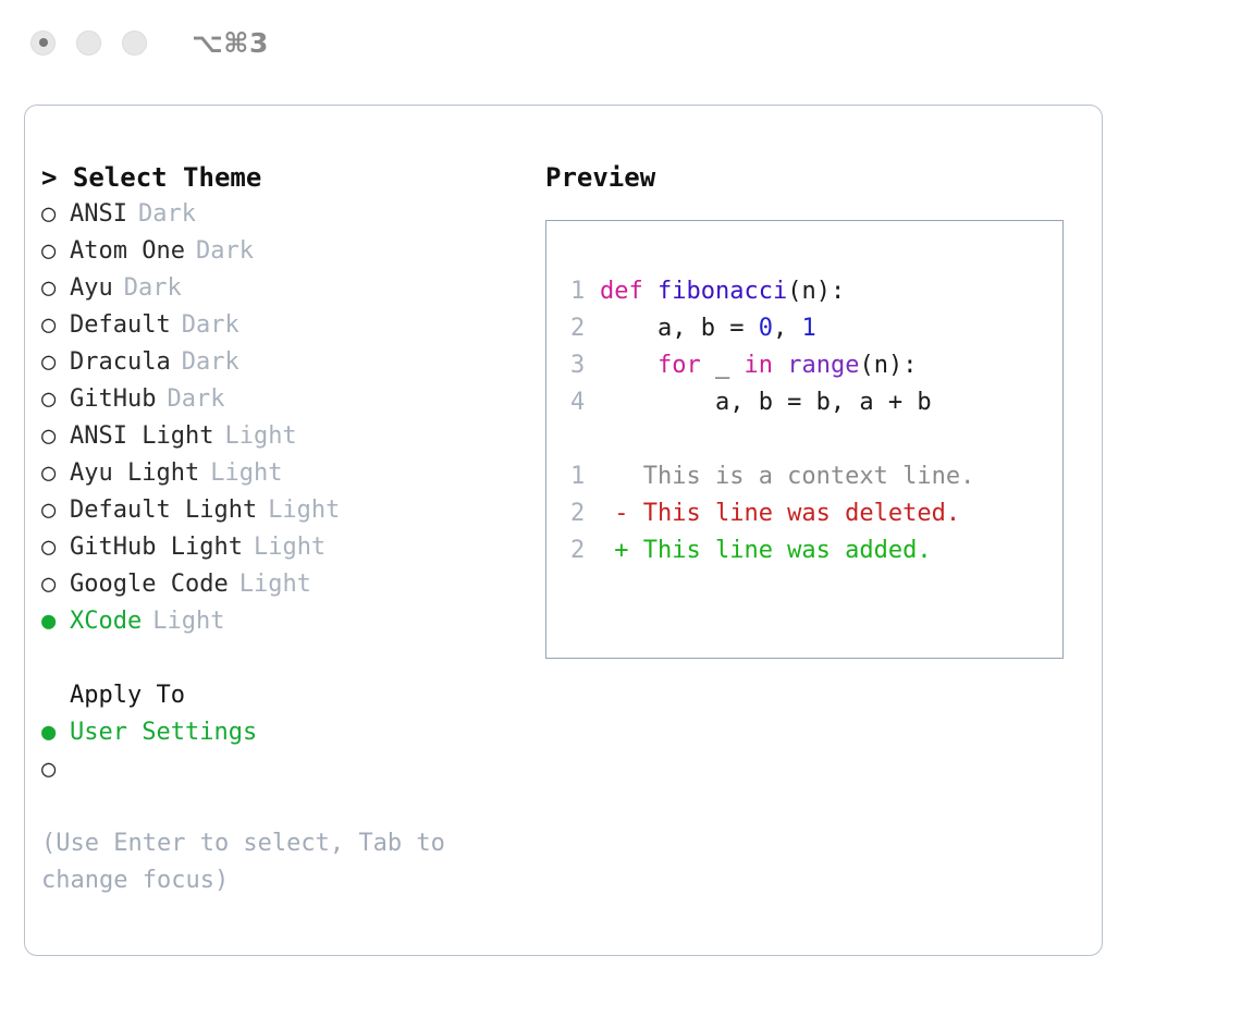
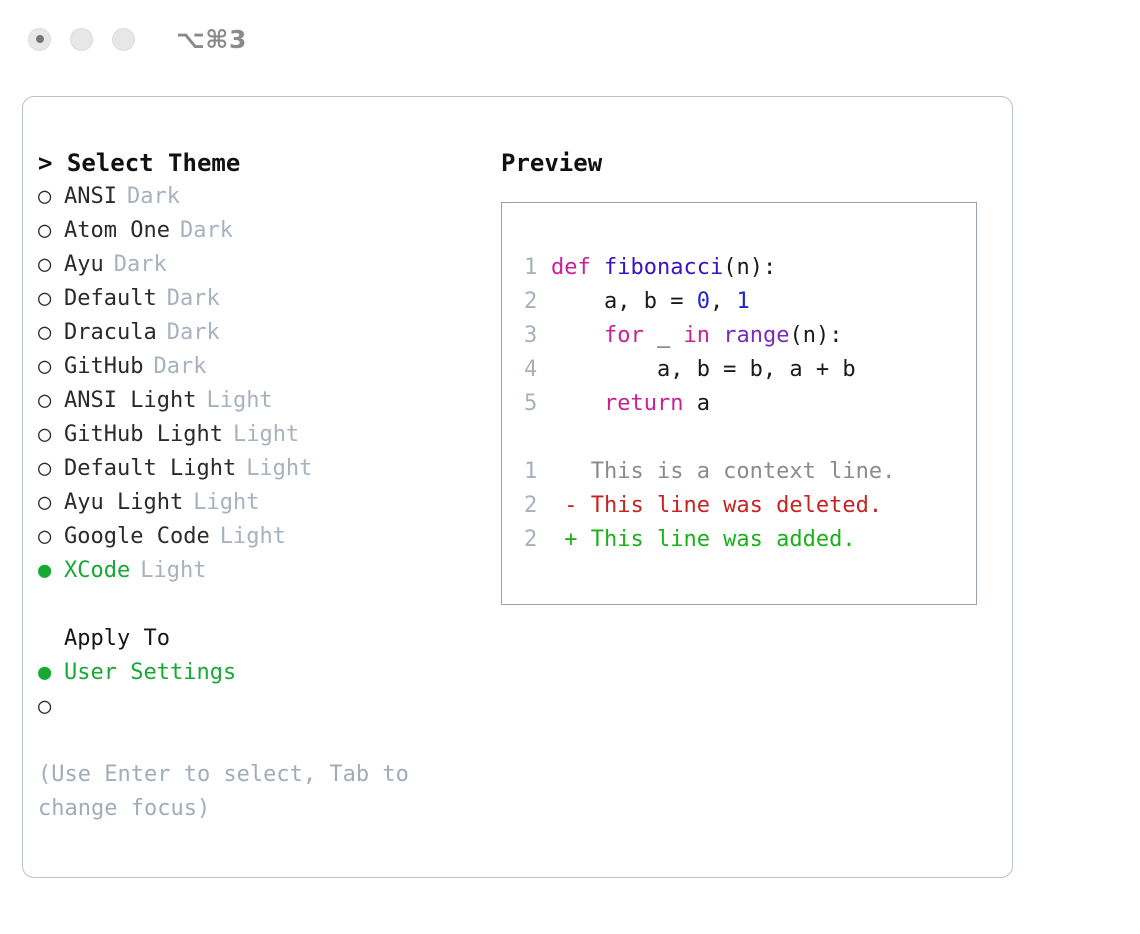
  ⌥⌘3
  > Select Theme
  ○
  ANSI
  Dark
  ○
  Atom One
  Dark
  ○
  Ayu
  Dark
  ○
  Default
  Dark
  ○
  Dracula
  Dark
  ○
  GitHub
  Dark
  ○
  ANSI Light
  Light
  ○
- Ayu Light
+ GitHub Light
  Light
  ○
  Default Light
  Light
  ○
- GitHub Light
+ Ayu Light
  Light
  ○
  Google Code
  Light
  ●
  XCode
  Light
  Apply To
  ●
  User Settings
  ○
  (Use Enter to select, Tab to change focus)
  Preview
  1
  def fibonacci(n):
  2
  a, b = 0, 1
  3
  for _ in range(n):
  4
  a, b = b, a + b
+ 5
+ return a
  1
  This is a context line.
  2
  - This line was deleted.
  2
  + This line was added.
